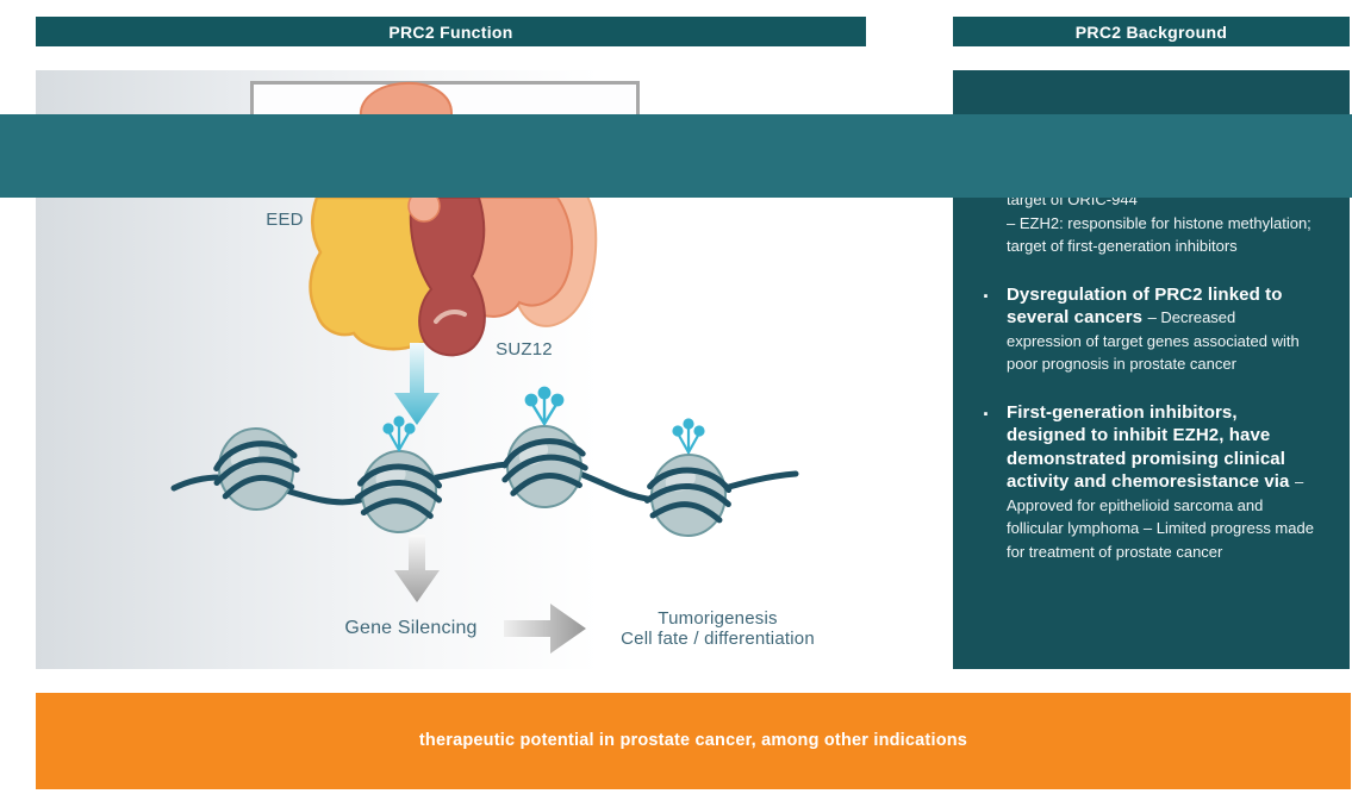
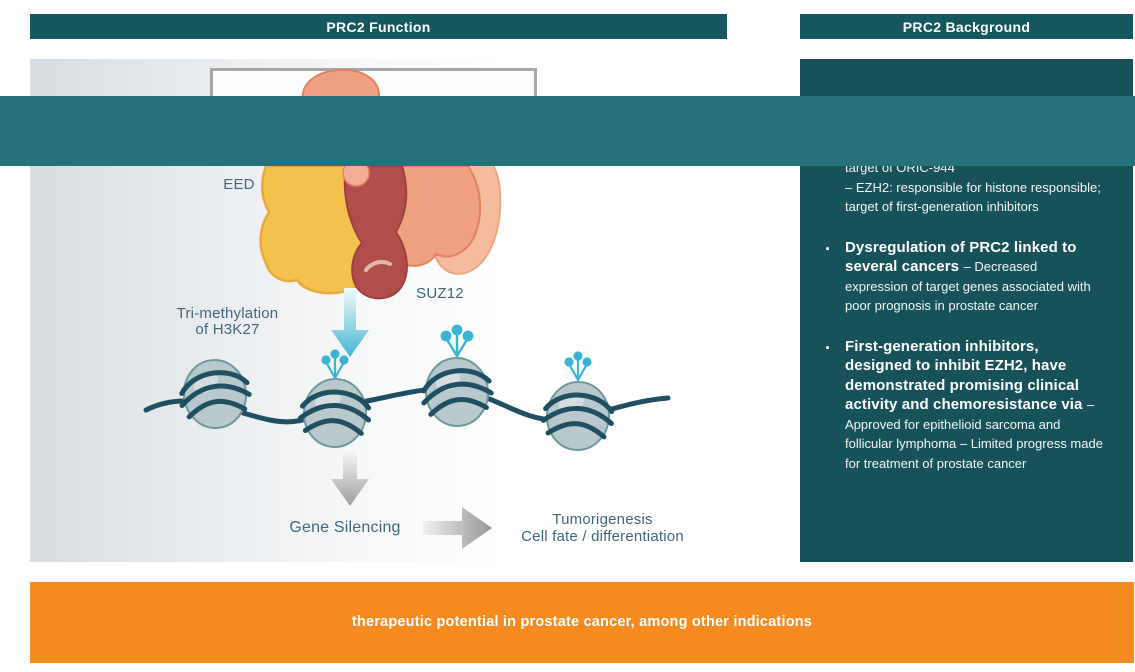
  PRC2 Function
  PRC2 Background
  EED
  SUZ12
+ Tri-methylation
+ of H3K27
  Gene Silencing
  Tumorigenesis
  Cell fate / differentiation
  target of ORIC-944
- – EZH2: responsible for histone methylation; target of first-generation inhibitors
+ – EZH2: responsible for histone responsible; target of first-generation inhibitors
  ·
  Dysregulation of PRC2 linked to several cancers – Decreased expression of target genes associated with poor prognosis in prostate cancer
  ·
  First-generation inhibitors, designed to inhibit EZH2, have demonstrated promising clinical activity and chemoresistance via – Approved for epithelioid sarcoma and follicular lymphoma – Limited progress made for treatment of prostate cancer
  therapeutic potential in prostate cancer, among other indications
